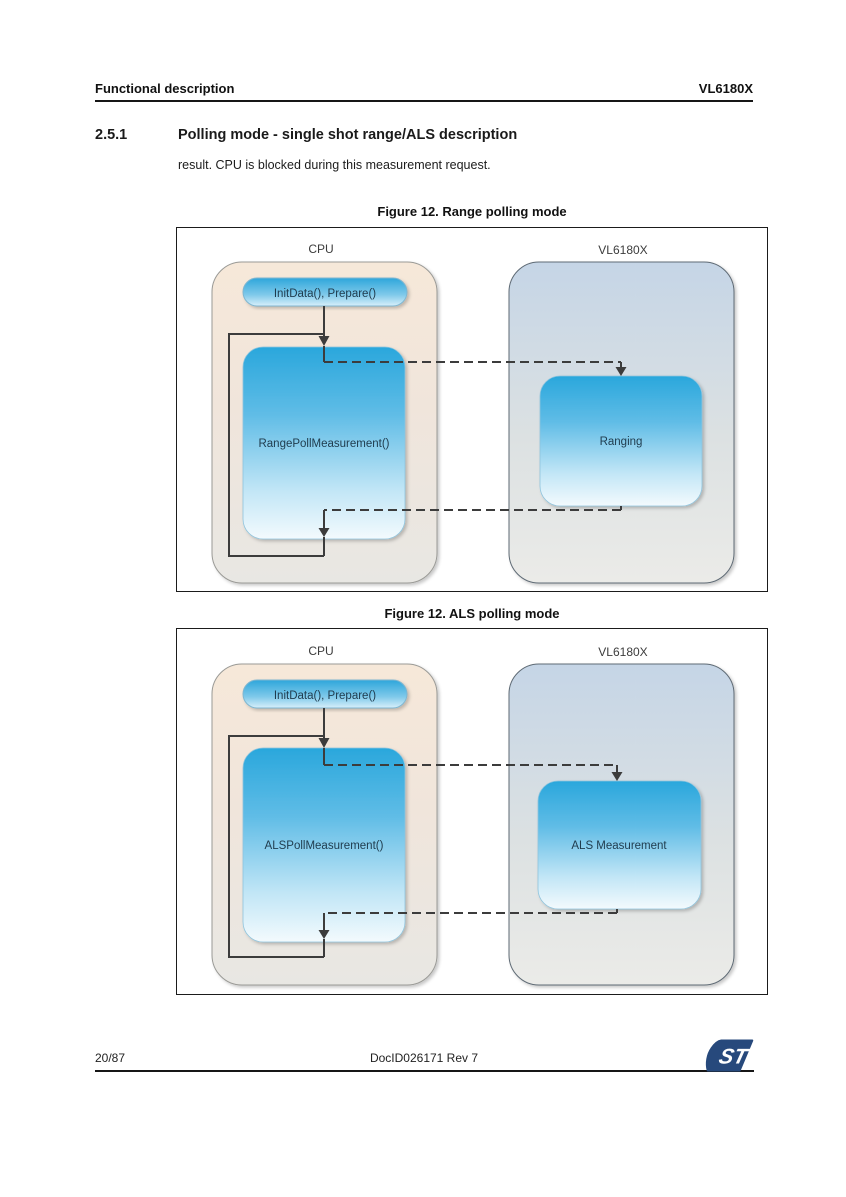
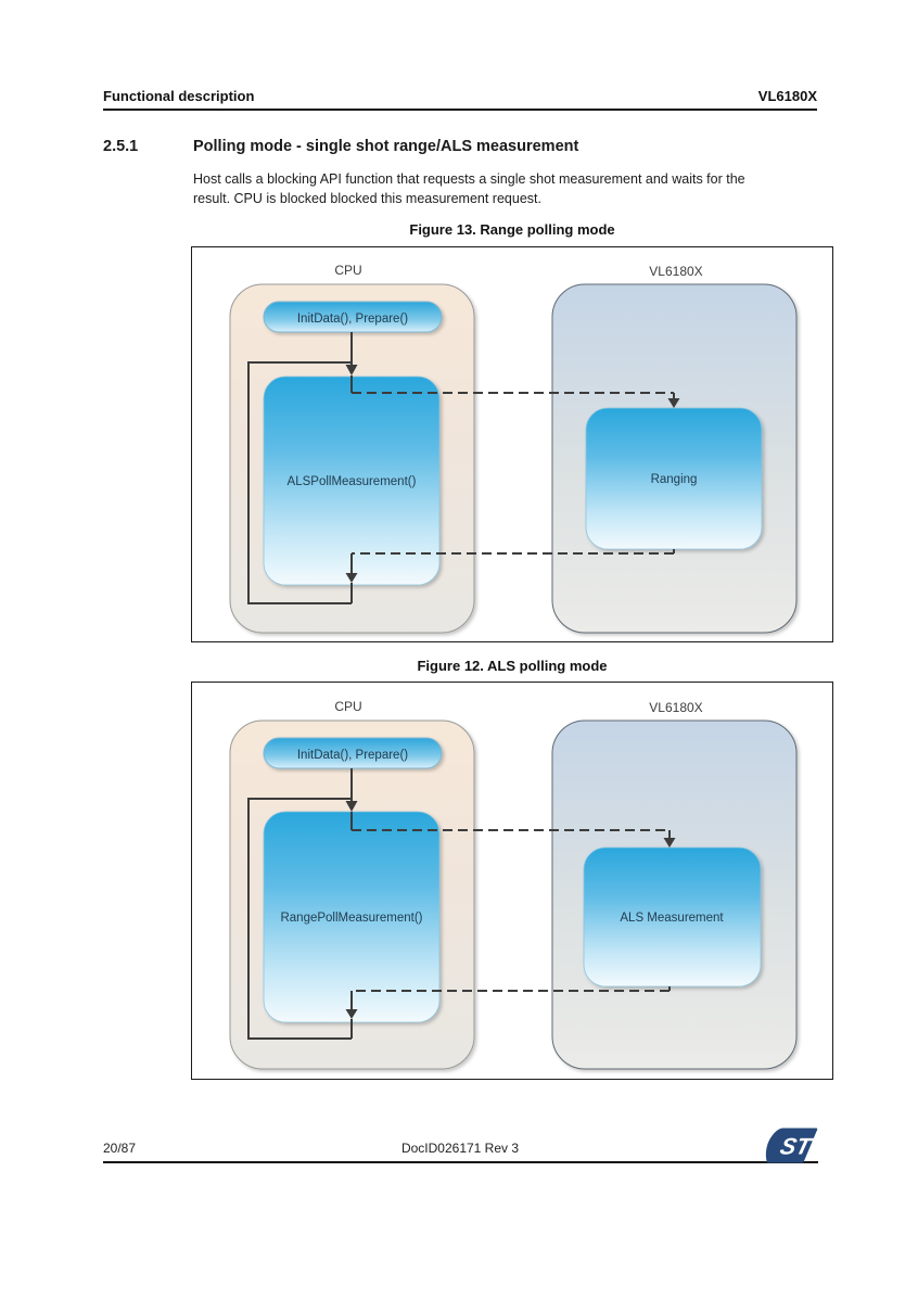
  Functional description
  VL6180X
  2.5.1
- Polling mode - single shot range/ALS description
+ Polling mode - single shot range/ALS measurement
+ Host calls a blocking API function that requests a single shot measurement and waits for the
- result. CPU is blocked during this measurement request.
+ result. CPU is blocked blocked this measurement request.
- Figure 12. Range polling mode
+ Figure 13. Range polling mode
  CPU
  VL6180X
  InitData(), Prepare()
- RangePollMeasurement()
+ ALSPollMeasurement()
  Ranging
  Figure 12. ALS polling mode
  CPU
  VL6180X
  InitData(), Prepare()
- ALSPollMeasurement()
+ RangePollMeasurement()
  ALS Measurement
  20/87
- DocID026171 Rev 7
+ DocID026171 Rev 3
